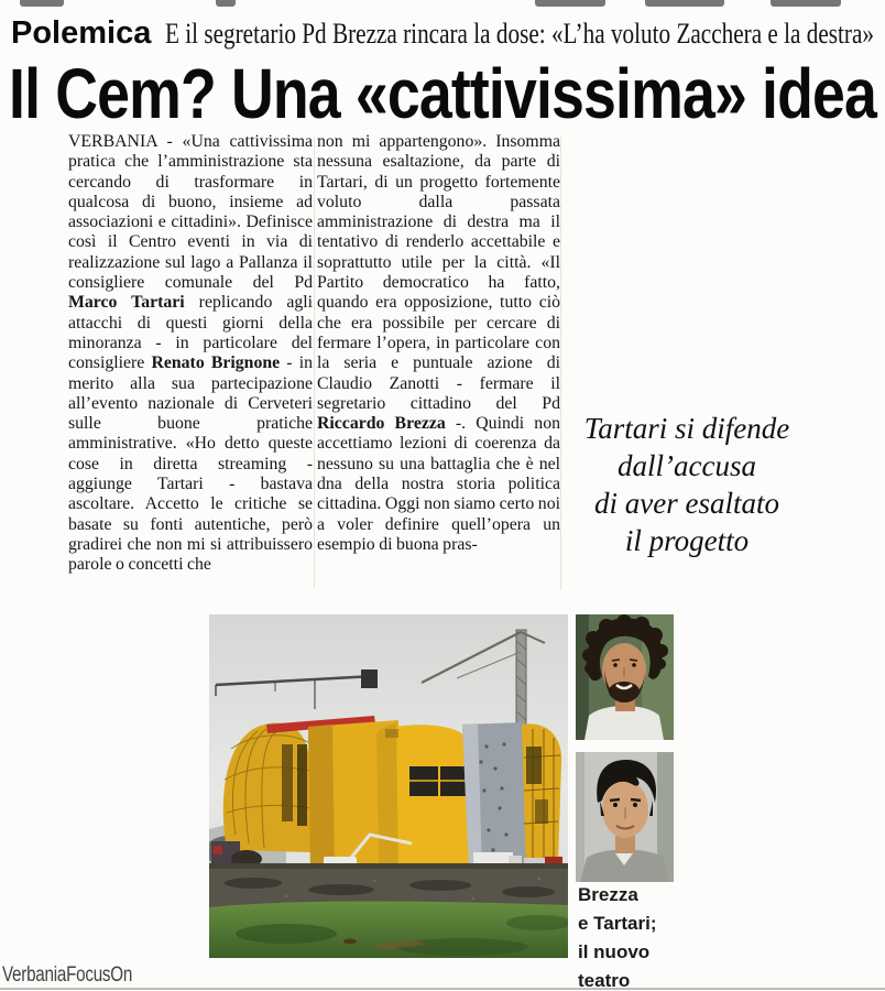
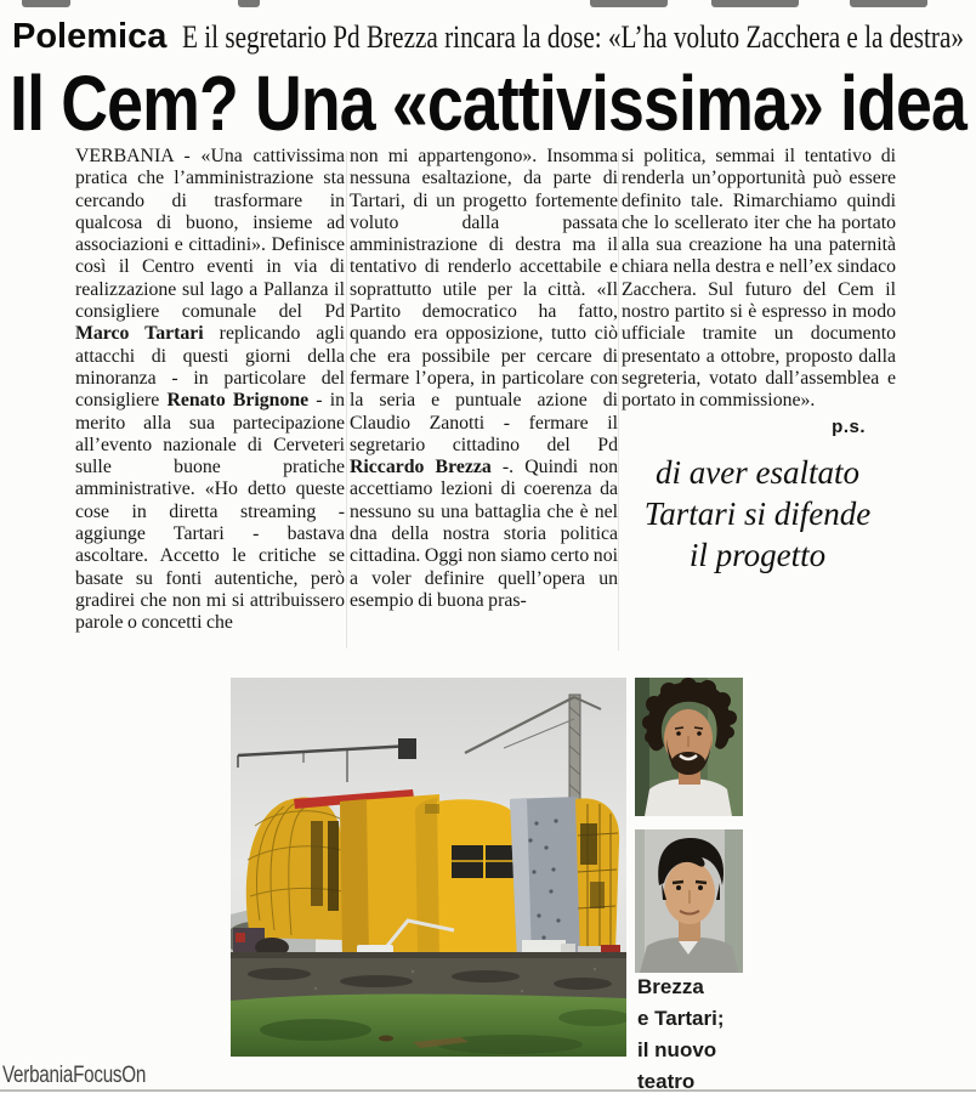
  Polemica
  E il segretario Pd Brezza rincara la dose: «L’ha voluto Zacchera e la destra»
  Il Cem? Una «cattivissima» idea
  VERBANIA - «Una cattivissima pratica che l’amministrazione sta cercando di trasformare in qualcosa di buono, insieme ad associazioni e cittadini». Definisce così il Centro eventi in via di realizzazione sul lago a Pallanza il consigliere comunale del Pd Marco Tartari replicando agli attacchi di questi giorni della minoranza - in particolare del consigliere Renato Brignone - in merito alla sua partecipazione all’evento nazionale di Cerveteri sulle buone pratiche amministrative. «Ho detto queste cose in diretta streaming - aggiunge Tartari - bastava ascoltare. Accetto le critiche se basate su fonti autentiche, però gradirei che non mi si attribuissero parole o concetti che
  non mi appartengono». Insomma nessuna esaltazione, da parte di Tartari, di un progetto fortemente voluto dalla passata amministrazione di destra ma il tentativo di renderlo accettabile e soprattutto utile per la città. «Il Partito democratico ha fatto, quando era opposizione, tutto ciò che era possibile per cercare di fermare l’opera, in particolare con la seria e puntuale azione di Claudio Zanotti - fermare il segretario cittadino del Pd Riccardo Brezza -. Quindi non accettiamo lezioni di coerenza da nessuno su una battaglia che è nel dna della nostra storia politica cittadina. Oggi non siamo certo noi a voler definire quell’opera un esempio di buona pras-
+ si politica, semmai il tentativo di renderla un’opportunità può essere definito tale. Rimarchiamo quindi che lo scellerato iter che ha portato alla sua creazione ha una paternità chiara nella destra e nell’ex sindaco Zacchera. Sul futuro del Cem il nostro partito si è espresso in modo ufficiale tramite un documento presentato a ottobre, proposto dalla segreteria, votato dall’assemblea e portato in commissione».
+ p.s.
- Tartari si difende
+ di aver esaltato
- dall’accusa
- di aver esaltato
+ Tartari si difende
  il progetto
  Brezza
  e Tartari;
  il nuovo
  teatro
  VerbaniaFocusOn
